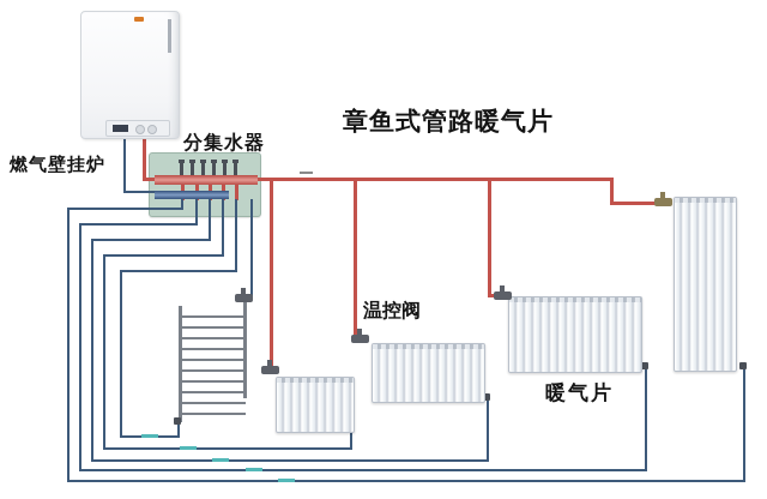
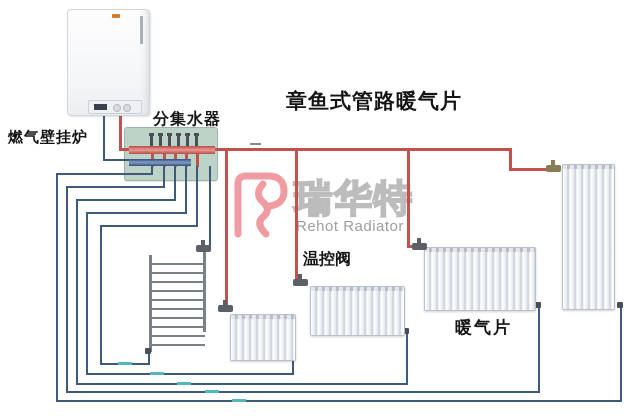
+ 瑞华特
+ Rehot Radiator
  章鱼式管路暖气片
  燃气壁挂炉
  分集水器
  温控阀
  暖气片
